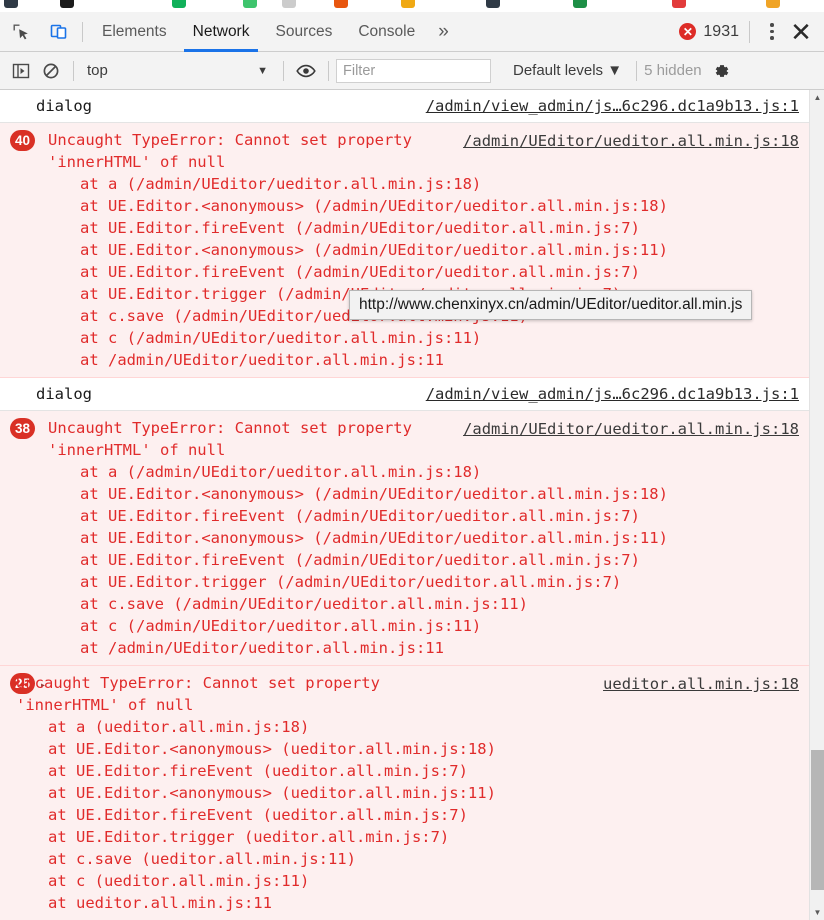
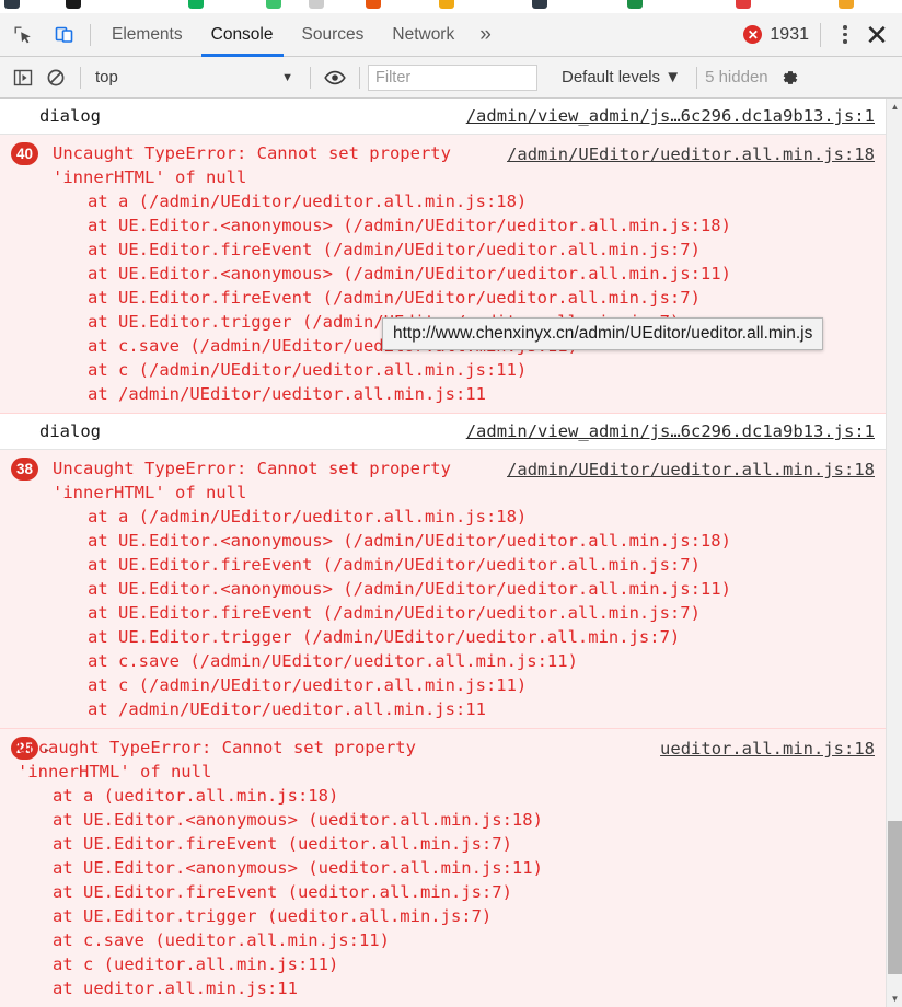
  Elements
- Network
+ Console
  Sources
- Console
+ Network
  »
  ✕
  1931
  ✕
  top
  ▼
  Filter
  Default levels ▼
  5 hidden
  dialog
  /admin/view_admin/js…6c296.dc1a9b13.js:1
  40
  /admin/UEditor/ueditor.all.min.js:18
  Uncaught TypeError: Cannot set property 'innerHTML' of null
  at a (/admin/UEditor/ueditor.all.min.js:18)
  at UE.Editor.<anonymous> (/admin/UEditor/ueditor.all.min.js:18)
  at UE.Editor.fireEvent (/admin/UEditor/ueditor.all.min.js:7)
  at UE.Editor.<anonymous> (/admin/UEditor/ueditor.all.min.js:11)
  at UE.Editor.fireEvent (/admin/UEditor/ueditor.all.min.js:7)
  at c (/admin/UEditor/ueditor.all.min.js:11)
  at /admin/UEditor/ueditor.all.min.js:11
  dialog
  /admin/view_admin/js…6c296.dc1a9b13.js:1
  38
  /admin/UEditor/ueditor.all.min.js:18
  Uncaught TypeError: Cannot set property 'innerHTML' of null
  at a (/admin/UEditor/ueditor.all.min.js:18)
  at UE.Editor.<anonymous> (/admin/UEditor/ueditor.all.min.js:18)
  at UE.Editor.fireEvent (/admin/UEditor/ueditor.all.min.js:7)
  at UE.Editor.<anonymous> (/admin/UEditor/ueditor.all.min.js:11)
  at UE.Editor.fireEvent (/admin/UEditor/ueditor.all.min.js:7)
  at UE.Editor.trigger (/admin/UEditor/ueditor.all.min.js:7)
  at c.save (/admin/UEditor/ueditor.all.min.js:11)
  at c (/admin/UEditor/ueditor.all.min.js:11)
  at /admin/UEditor/ueditor.all.min.js:11
  25
  ▸
  ueditor.all.min.js:18
  Uncaught TypeError: Cannot set property 'innerHTML' of null
  at a (ueditor.all.min.js:18)
  at UE.Editor.<anonymous> (ueditor.all.min.js:18)
  at UE.Editor.fireEvent (ueditor.all.min.js:7)
  at UE.Editor.<anonymous> (ueditor.all.min.js:11)
  at UE.Editor.fireEvent (ueditor.all.min.js:7)
  at UE.Editor.trigger (ueditor.all.min.js:7)
  at c.save (ueditor.all.min.js:11)
  at c (ueditor.all.min.js:11)
  at ueditor.all.min.js:11
  http://www.chenxinyx.cn/admin/UEditor/ueditor.all.min.js
  ▲
  ▼
